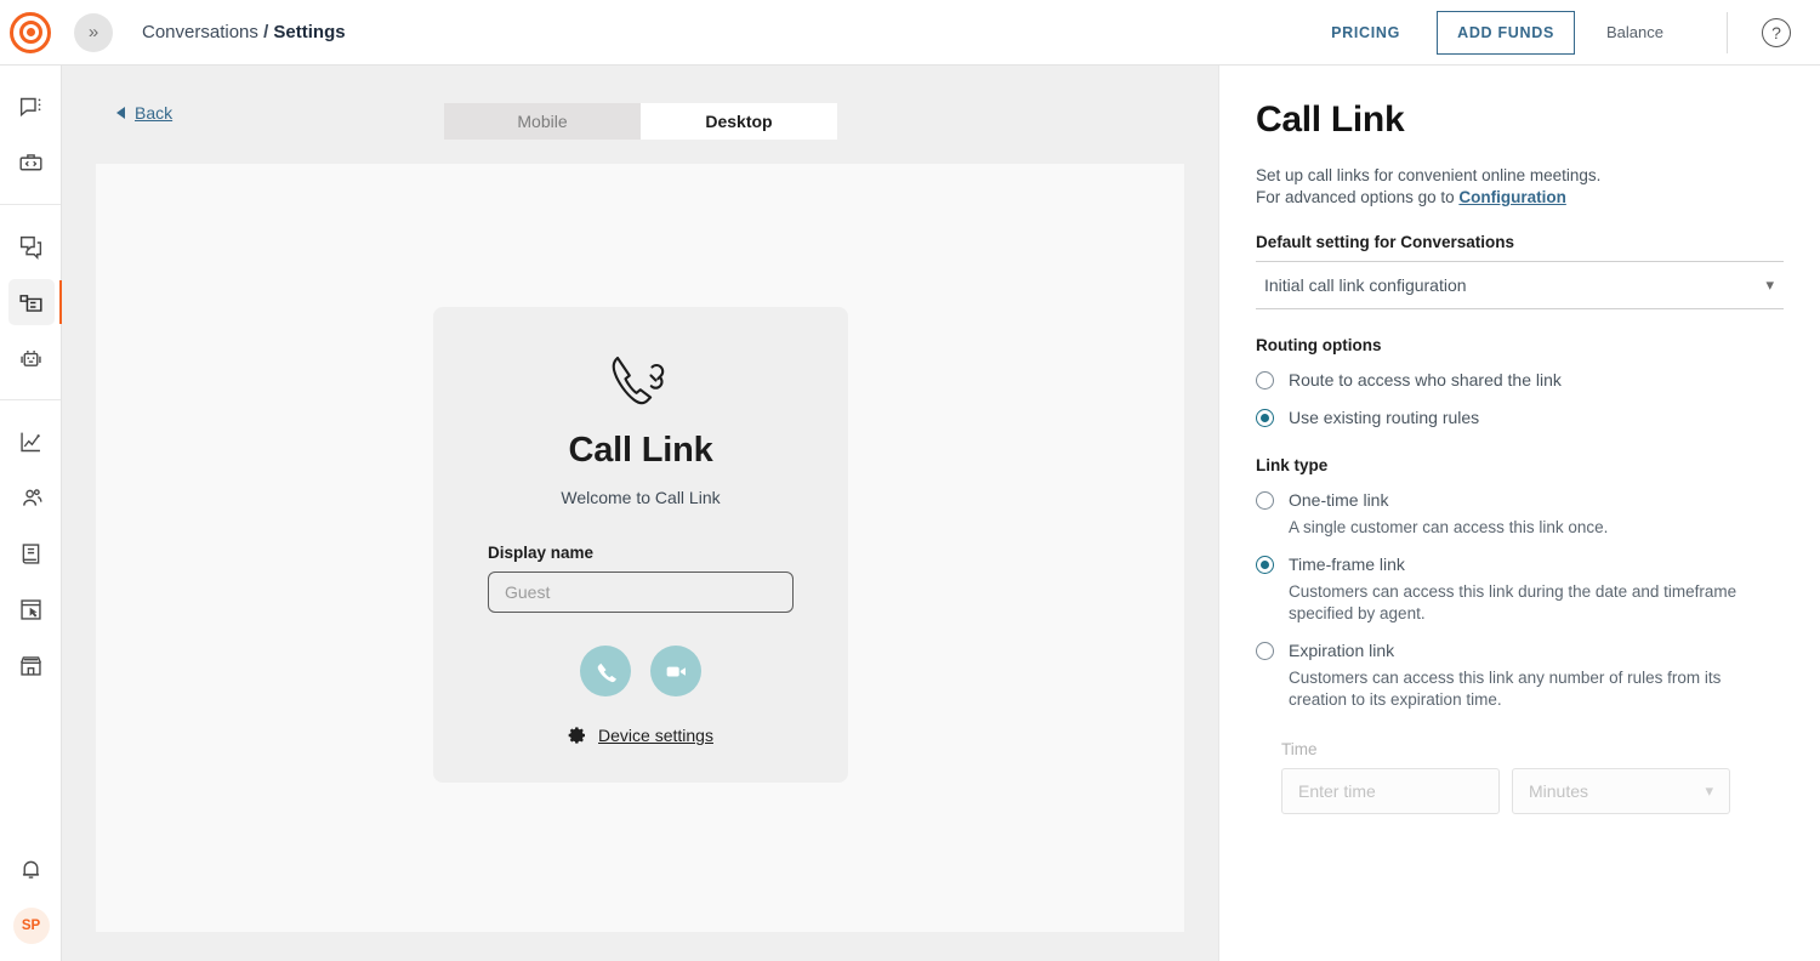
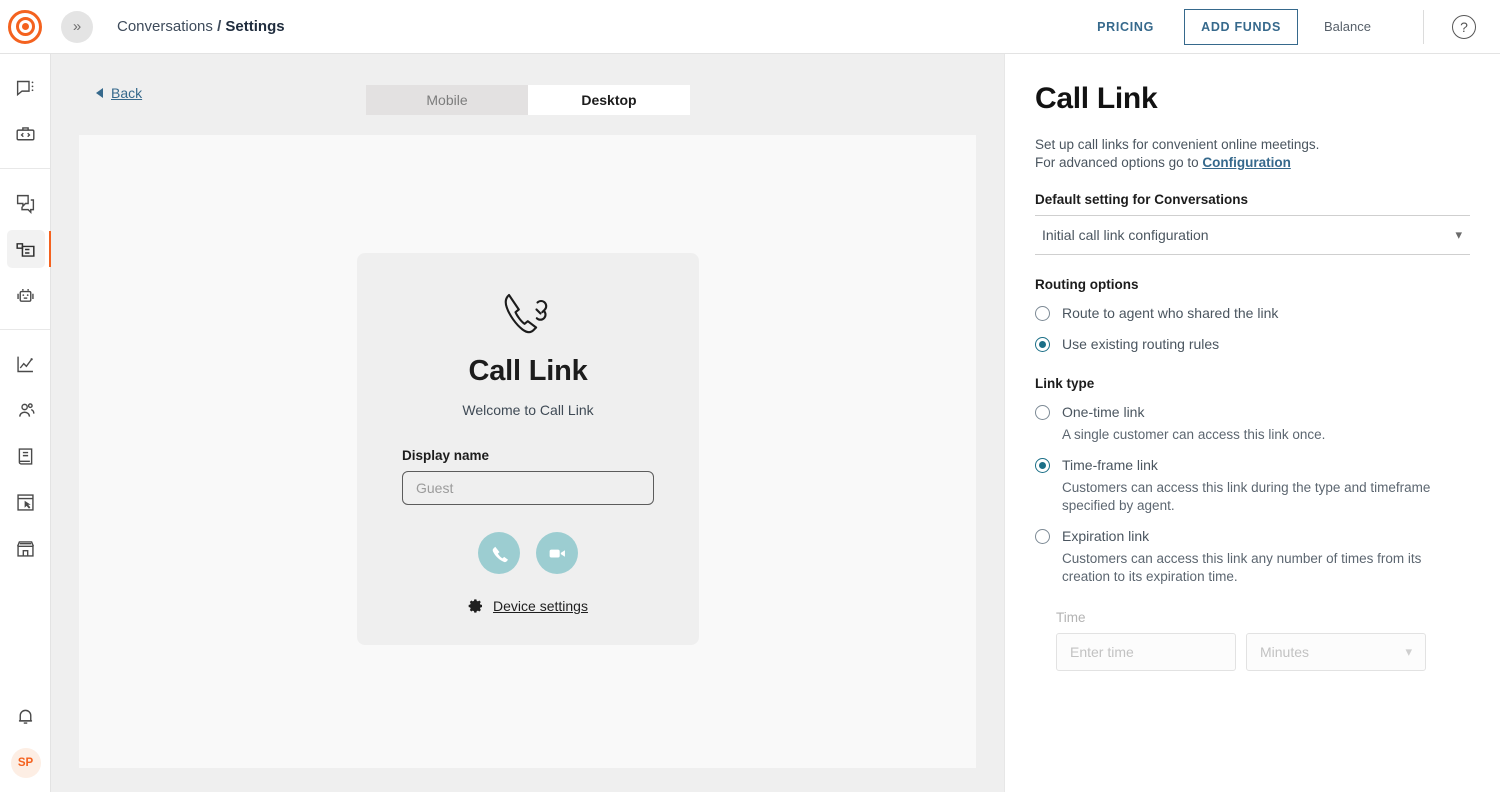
  »
  Conversations / Settings
  PRICING
  ADD FUNDS
  Balance
  ?
  SP
  Back
  Mobile
  Desktop
  Call Link
  Welcome to Call Link
  Display name
  Guest
  Device settings
  Call Link
  Set up call links for convenient online meetings.
  For advanced options go to Configuration
  Default setting for Conversations
  Initial call link configuration
  ▾
  Routing options
- Route to access who shared the link
+ Route to agent who shared the link
  Use existing routing rules
  Link type
  One-time link
  A single customer can access this link once.
  Time-frame link
- Customers can access this link during the date and timeframe specified by agent.
+ Customers can access this link during the type and timeframe specified by agent.
  Expiration link
- Customers can access this link any number of rules from its creation to its expiration time.
+ Customers can access this link any number of times from its creation to its expiration time.
  Time
  Enter time
  Minutes
  ▾
